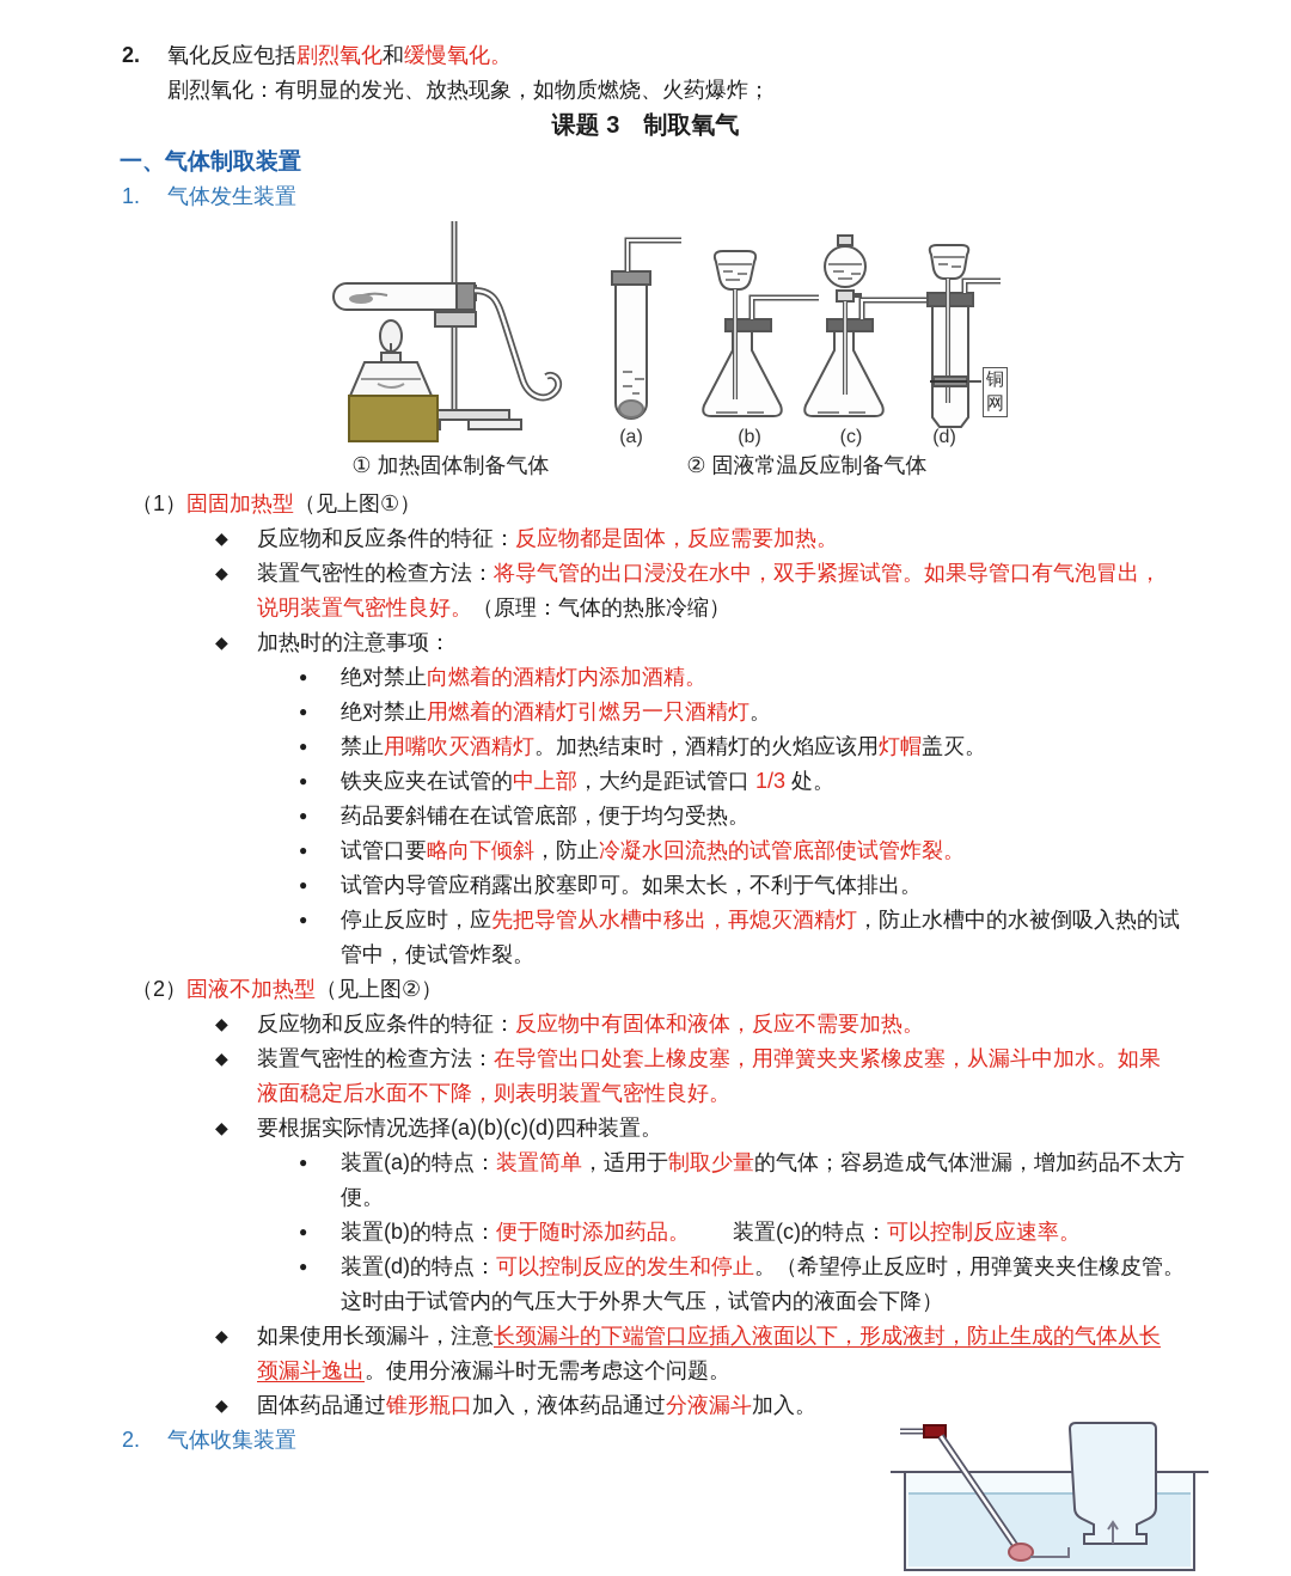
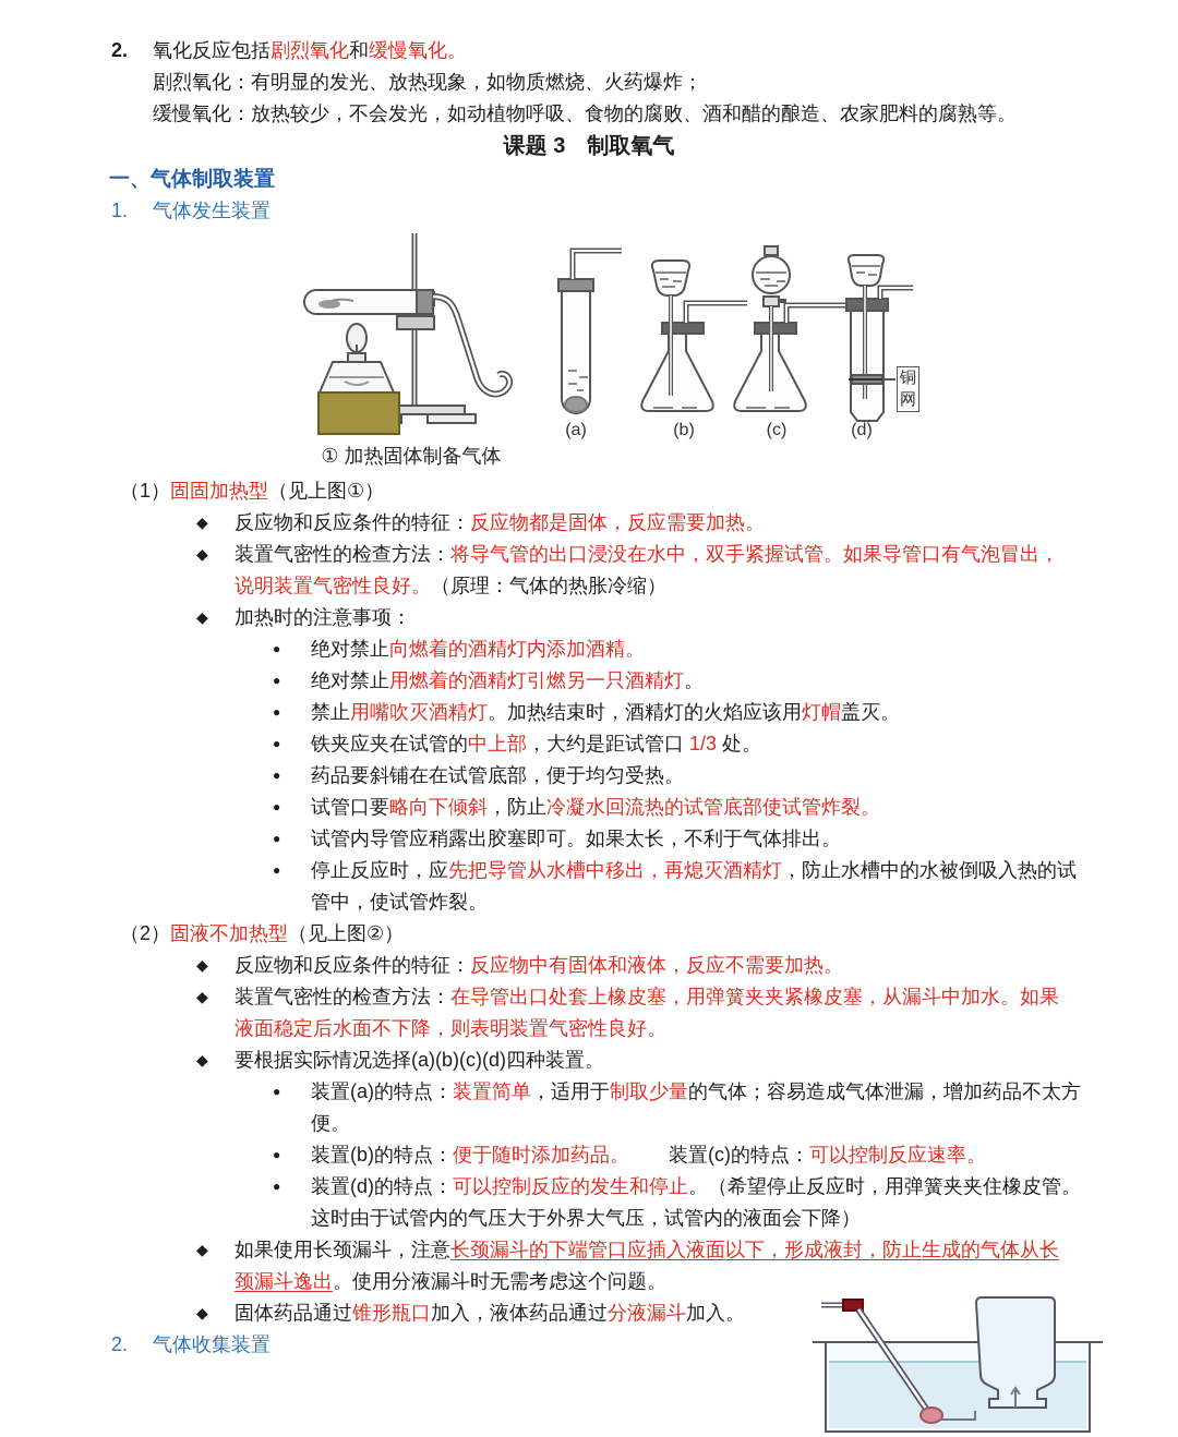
  2.
  氧化反应包括剧烈氧化和缓慢氧化。
  剧烈氧化：有明显的发光、放热现象，如物质燃烧、火药爆炸；
+ 缓慢氧化：放热较少，不会发光，如动植物呼吸、食物的腐败、酒和醋的酿造、农家肥料的腐熟等。
  课题 3 制取氧气
  一、气体制取装置
  1.
  气体发生装置
  ① 加热固体制备气体
  (a)
  (b)
  (c)
  (d)
  铜网
- ② 固液常温反应制备气体
  （1）固固加热型（见上图①）
  ◆
  反应物和反应条件的特征：反应物都是固体，反应需要加热。
  ◆
  装置气密性的检查方法：将导气管的出口浸没在水中，双手紧握试管。如果导管口有气泡冒出，说明装置气密性良好。（原理：气体的热胀冷缩）
  ◆
  加热时的注意事项：
  ●
  绝对禁止向燃着的酒精灯内添加酒精。
  ●
  绝对禁止用燃着的酒精灯引燃另一只酒精灯。
  ●
  禁止用嘴吹灭酒精灯。加热结束时，酒精灯的火焰应该用灯帽盖灭。
  ●
  铁夹应夹在试管的中上部，大约是距试管口 1/3 处。
  ●
  药品要斜铺在在试管底部，便于均匀受热。
  ●
  试管口要略向下倾斜，防止冷凝水回流热的试管底部使试管炸裂。
  ●
  试管内导管应稍露出胶塞即可。如果太长，不利于气体排出。
  ●
  停止反应时，应先把导管从水槽中移出，再熄灭酒精灯，防止水槽中的水被倒吸入热的试管中，使试管炸裂。
  （2）固液不加热型（见上图②）
  ◆
  反应物和反应条件的特征：反应物中有固体和液体，反应不需要加热。
  ◆
  装置气密性的检查方法：在导管出口处套上橡皮塞，用弹簧夹夹紧橡皮塞，从漏斗中加水。如果液面稳定后水面不下降，则表明装置气密性良好。
  ◆
  要根据实际情况选择(a)(b)(c)(d)四种装置。
  ●
  装置(a)的特点：装置简单，适用于制取少量的气体；容易造成气体泄漏，增加药品不太方便。
  ●
  装置(b)的特点：便于随时添加药品。 装置(c)的特点：可以控制反应速率。
  ●
  装置(d)的特点：可以控制反应的发生和停止。（希望停止反应时，用弹簧夹夹住橡皮管。这时由于试管内的气压大于外界大气压，试管内的液面会下降）
  ◆
  如果使用长颈漏斗，注意长颈漏斗的下端管口应插入液面以下，形成液封，防止生成的气体从长颈漏斗逸出。使用分液漏斗时无需考虑这个问题。
  ◆
  固体药品通过锥形瓶口加入，液体药品通过分液漏斗加入。
  2.
  气体收集装置
